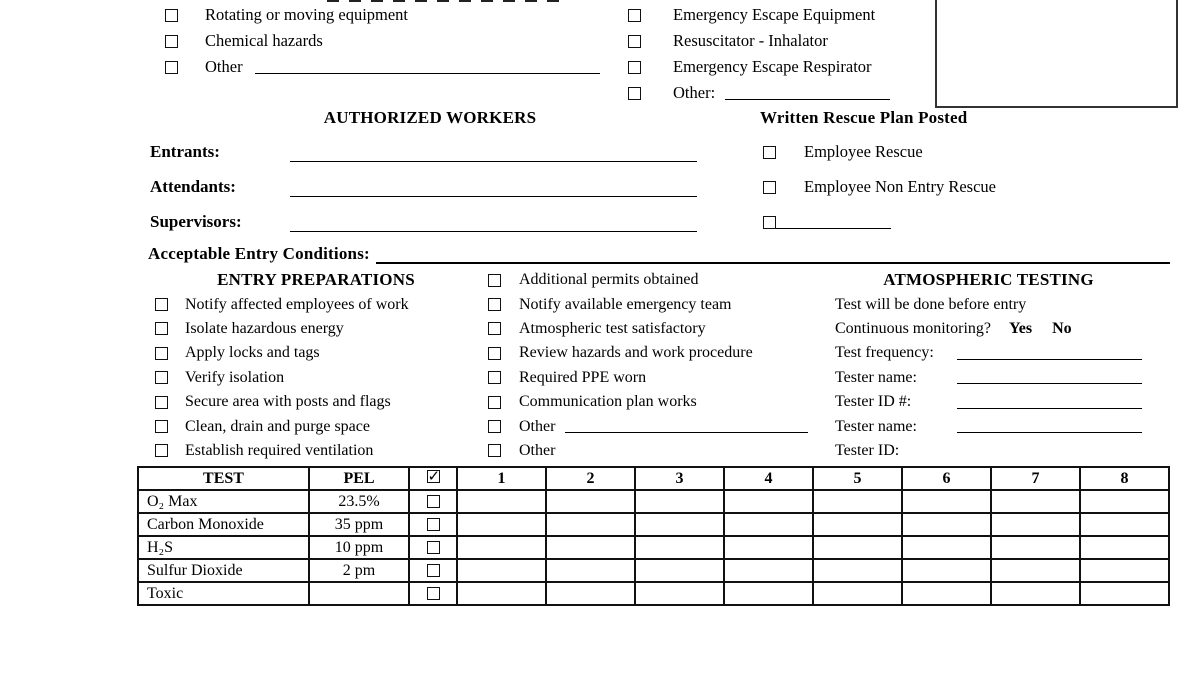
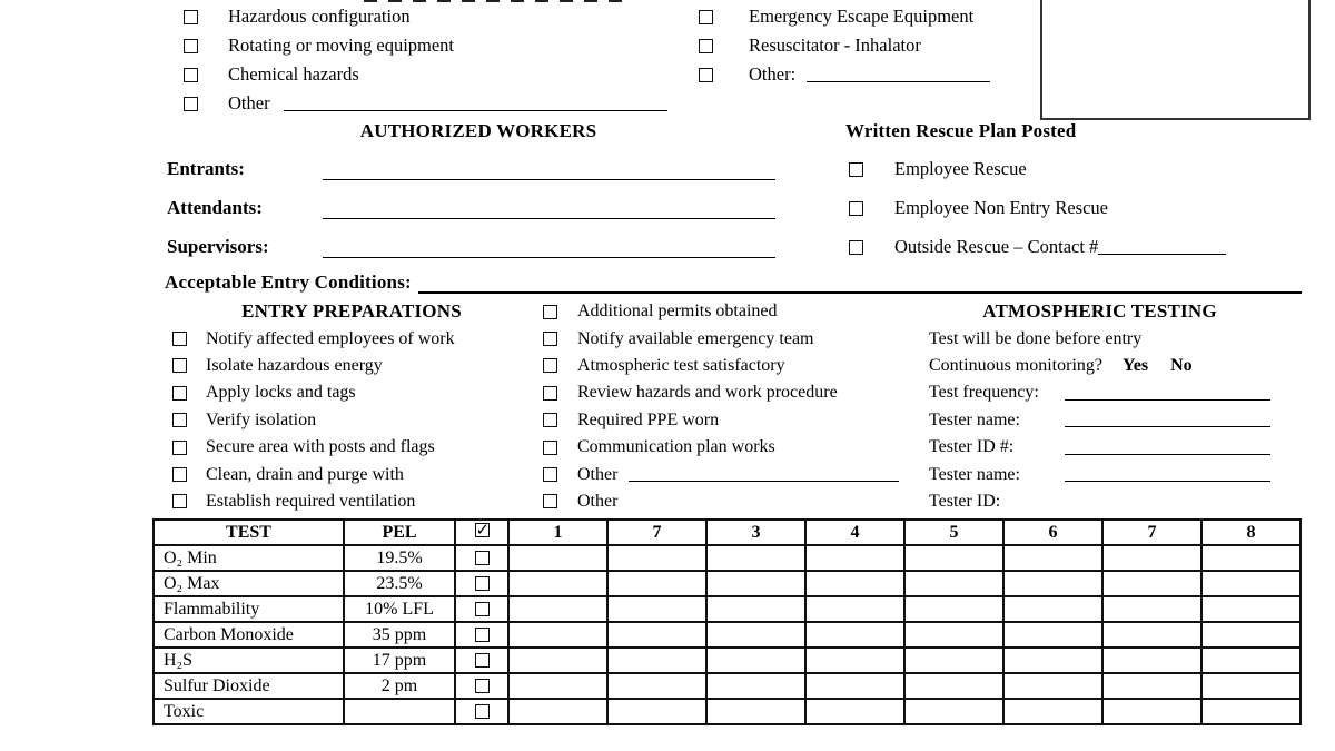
+ Hazardous configuration
  Rotating or moving equipment
  Chemical hazards
  Other
  Emergency Escape Equipment
  Resuscitator - Inhalator
- Emergency Escape Respirator
  Other:
  AUTHORIZED WORKERS
  Written Rescue Plan Posted
  Entrants:
  Attendants:
  Supervisors:
  Employee Rescue
  Employee Non Entry Rescue
+ Outside Rescue – Contact #
  Acceptable Entry Conditions:
  ENTRY PREPARATIONS
  Notify affected employees of work
  Isolate hazardous energy
  Apply locks and tags
  Verify isolation
  Secure area with posts and flags
- Clean, drain and purge space
+ Clean, drain and purge with
  Establish required ventilation
  Additional permits obtained
  Notify available emergency team
  Atmospheric test satisfactory
  Review hazards and work procedure
  Required PPE worn
  Communication plan works
  Other
  Other
  ATMOSPHERIC TESTING
  Test will be done before entry
  Continuous monitoring?
  Yes
  No
  Test frequency:
  Tester name:
  Tester ID #:
  Tester name:
  Tester ID:
- TEST	PEL		1	2	3	4	5	6	7	8
+ TEST	PEL		1	7	3	4	5	6	7	8
+ O₂ Min	19.5%
  O₂ Max	23.5%
+ Flammability	10% LFL
  Carbon Monoxide	35 ppm
- H₂S	10 ppm
+ H₂S	17 ppm
  Sulfur Dioxide	2 pm
  Toxic
